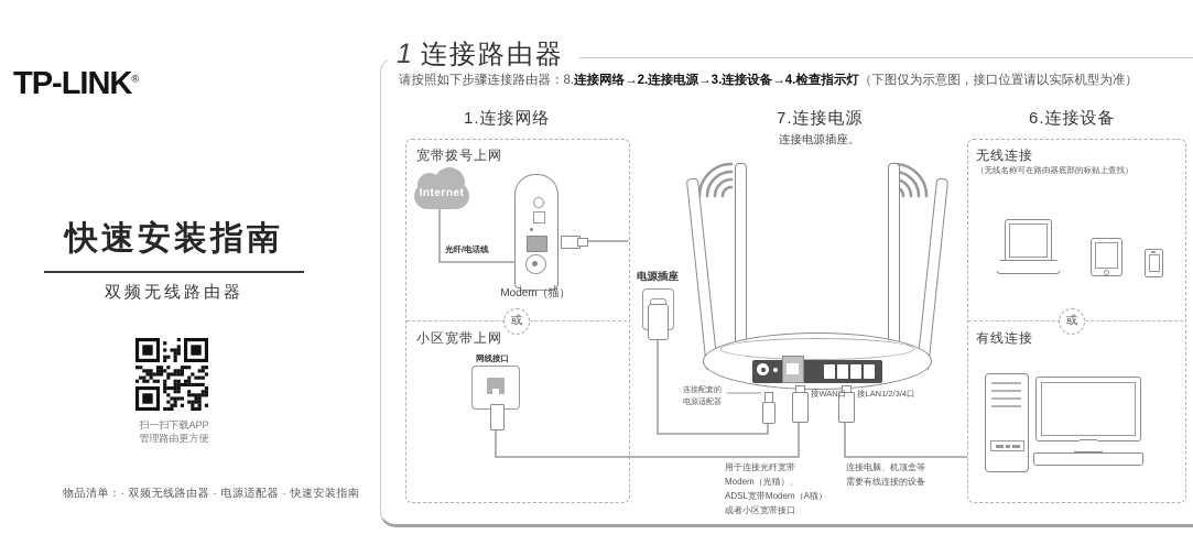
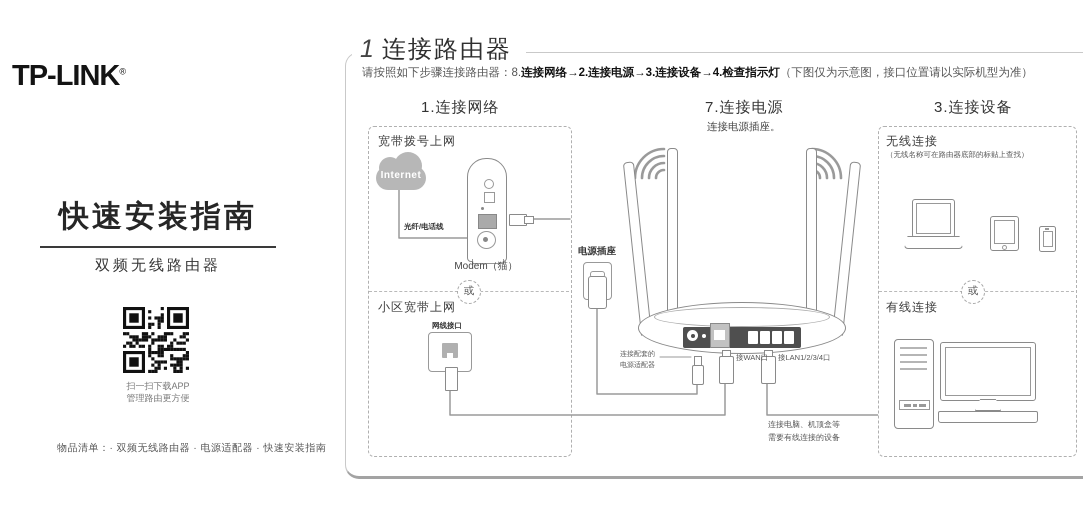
  TP-LINK®
  快速安装指南
  双频无线路由器
  扫一扫下载APP
  管理路由更方便
  物品清单：· 双频无线路由器 · 电源适配器 · 快速安装指南
  1 连接路由器
  请按照如下步骤连接路由器：8.连接网络→2.连接电源→3.连接设备→4.检查指示灯（下图仅为示意图，接口位置请以实际机型为准）
  1.连接网络
  7.连接电源
- 6.连接设备
+ 3.连接设备
  连接电源插座。
  宽带拨号上网
  Internet
  光纤/电话线
  Modem（猫）
  或
  小区宽带上网
  网线接口
  电源插座
  接WAN口
  接LAN1/2/3/4口
- 用于连接光纤宽带
- Modem（光猫）、
- ADSL宽带Modem（A猫）
- 或者小区宽带接口
  连接电脑、机顶盒等
  需要有线连接的设备
  无线连接
  （无线名称可在路由器底部的标贴上查找）
  或
  有线连接
